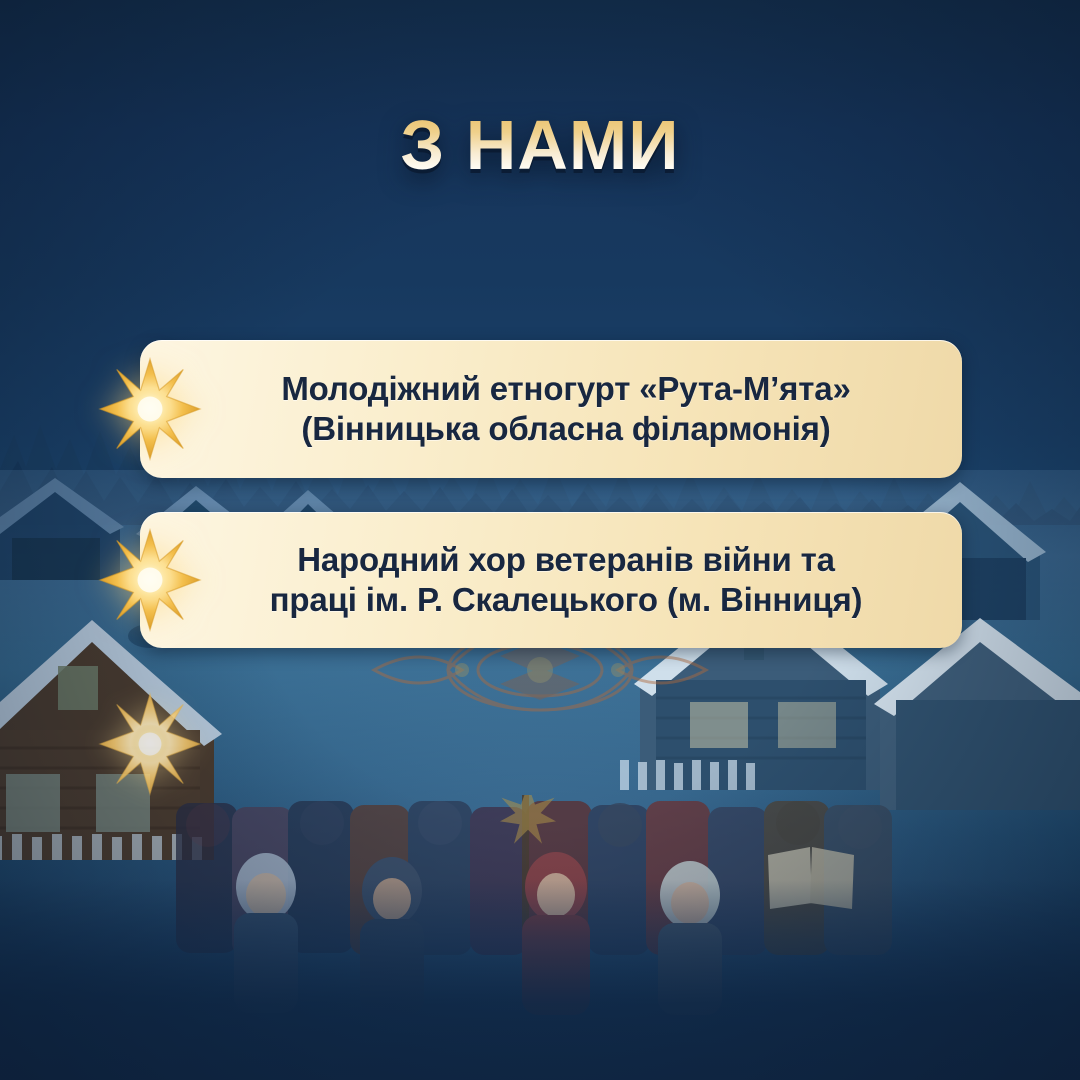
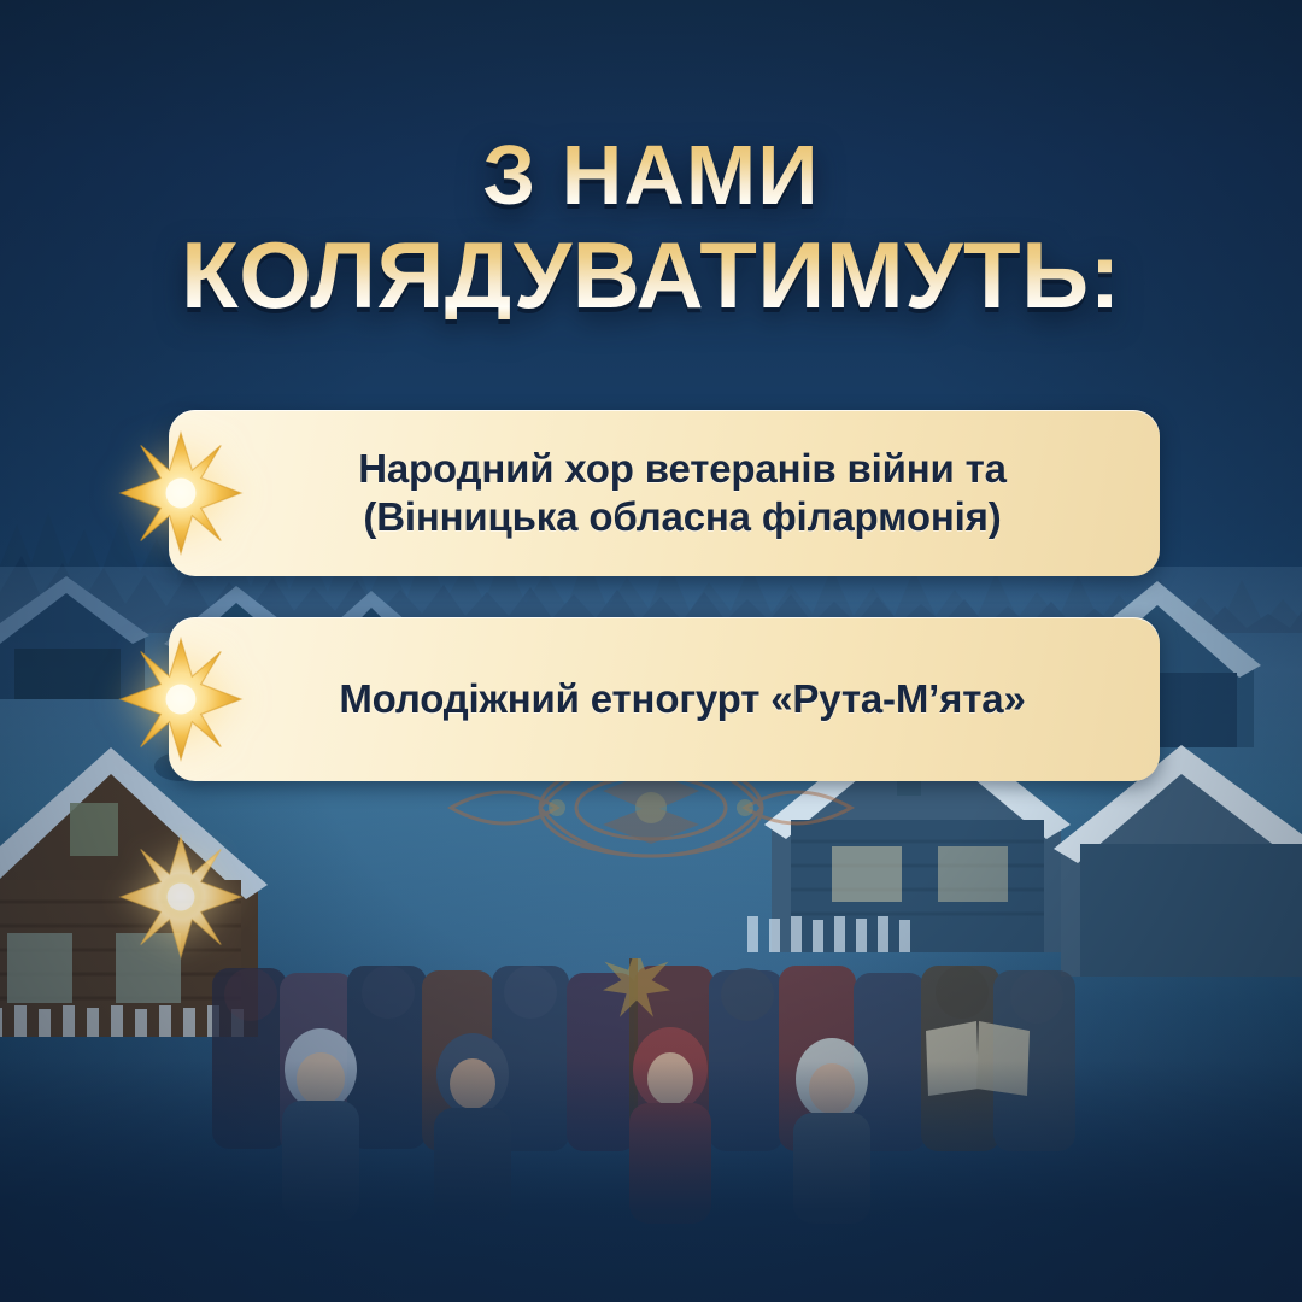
  З НАМИ
+ КОЛЯДУВАТИМУТЬ:
- Молодіжний етногурт «Рута-М’ята»
+ Народний хор ветеранів війни та
  (Вінницька обласна філармонія)
- Народний хор ветеранів війни та
+ Молодіжний етногурт «Рута-М’ята»
- праці ім. Р. Скалецького (м. Вінниця)
